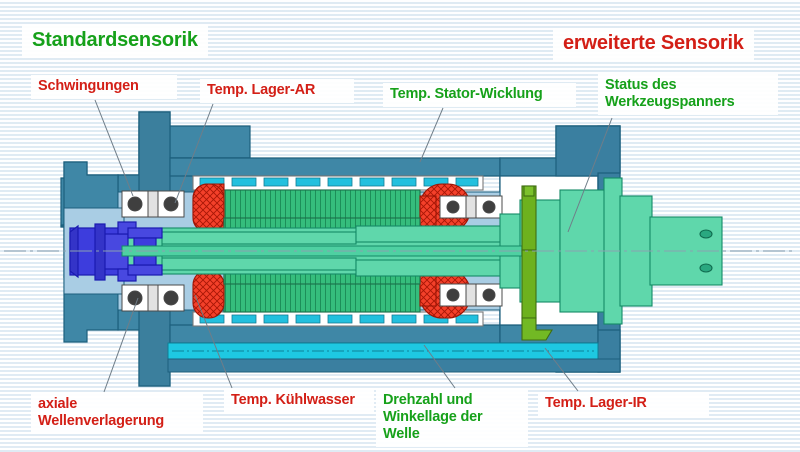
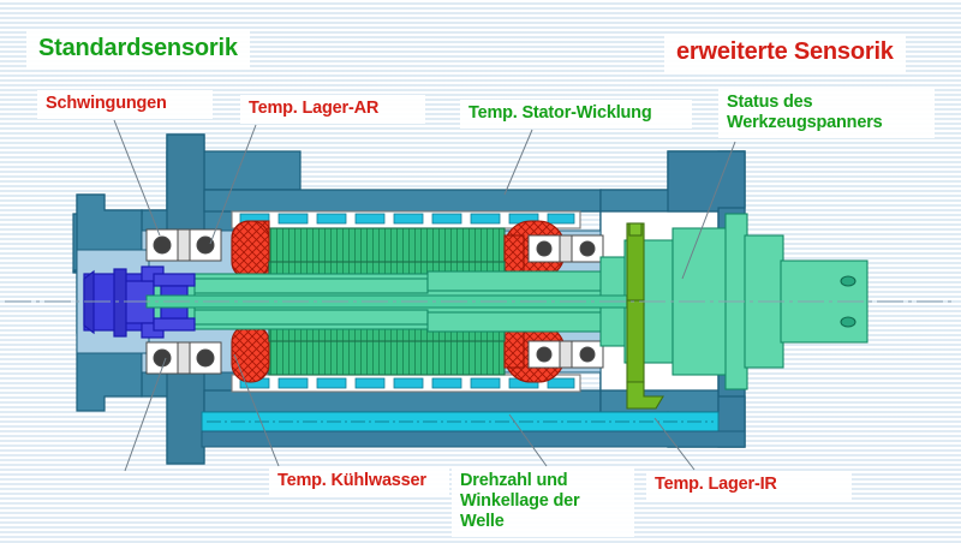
  Standardsensorik
  erweiterte Sensorik
  Schwingungen
  Temp. Lager-AR
  Temp. Stator-Wicklung
  Status des
  Werkzeugspanners
- axiale
- Wellenverlagerung
  Temp. Kühlwasser
  Drehzahl und
  Winkellage der
  Welle
  Temp. Lager-IR
